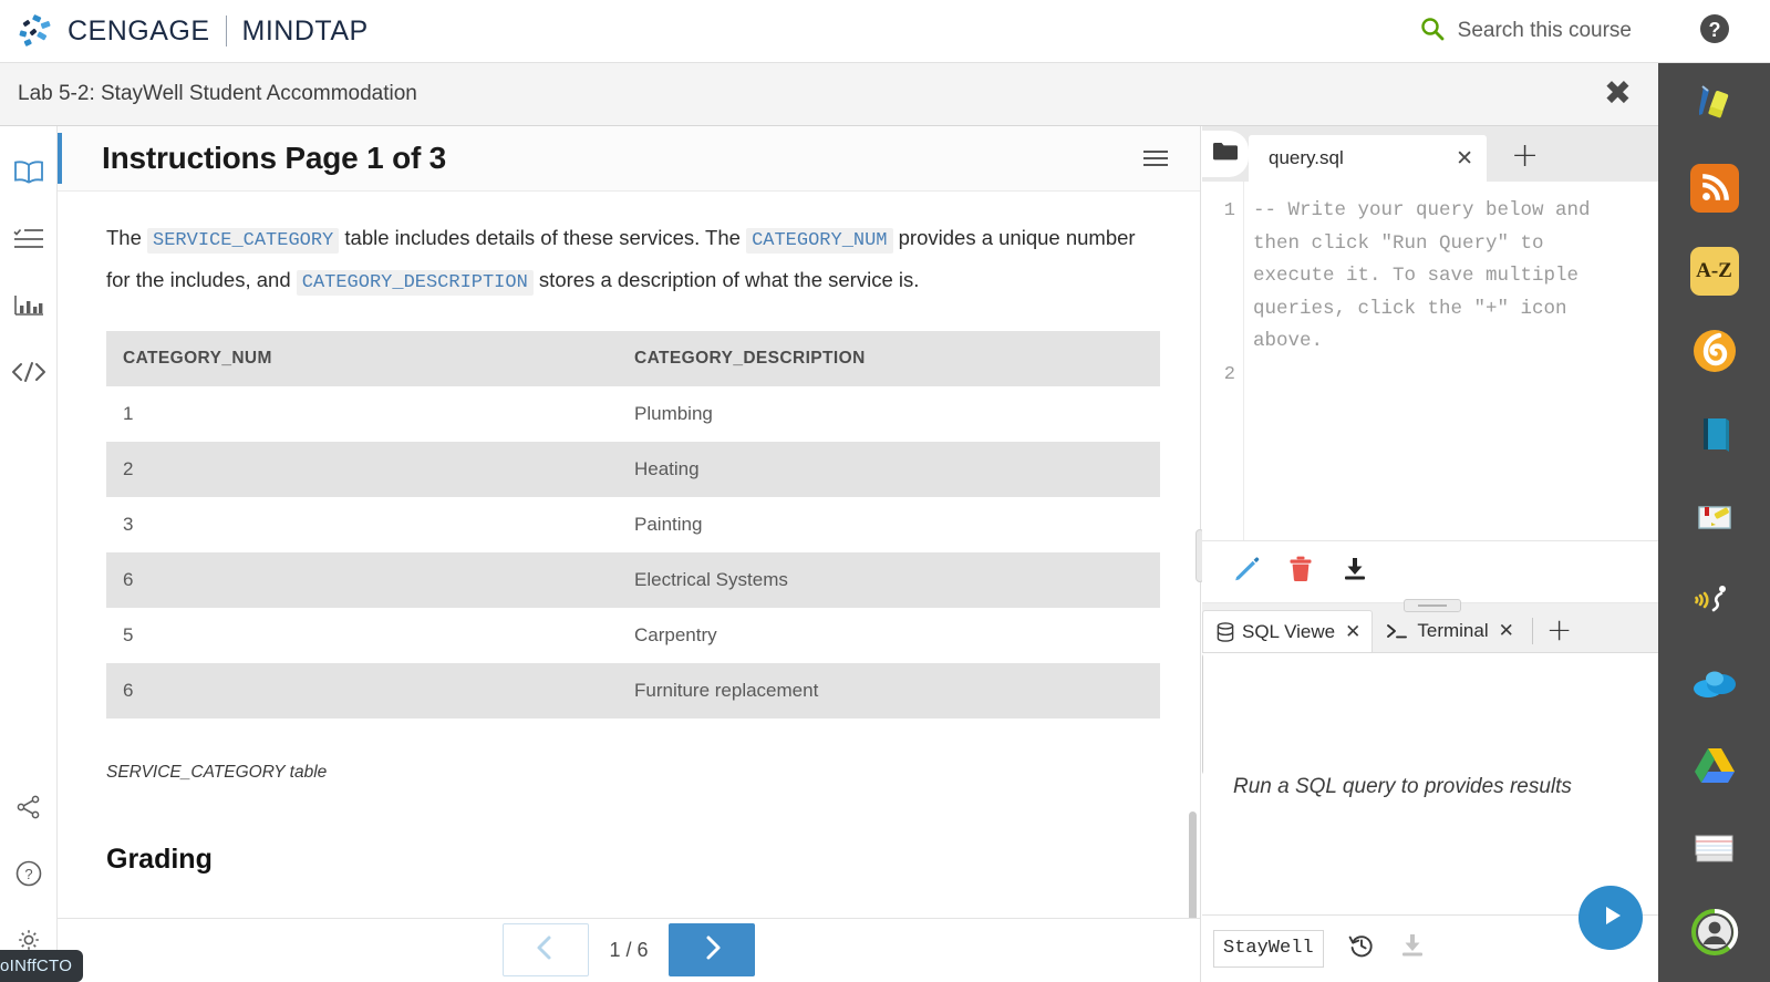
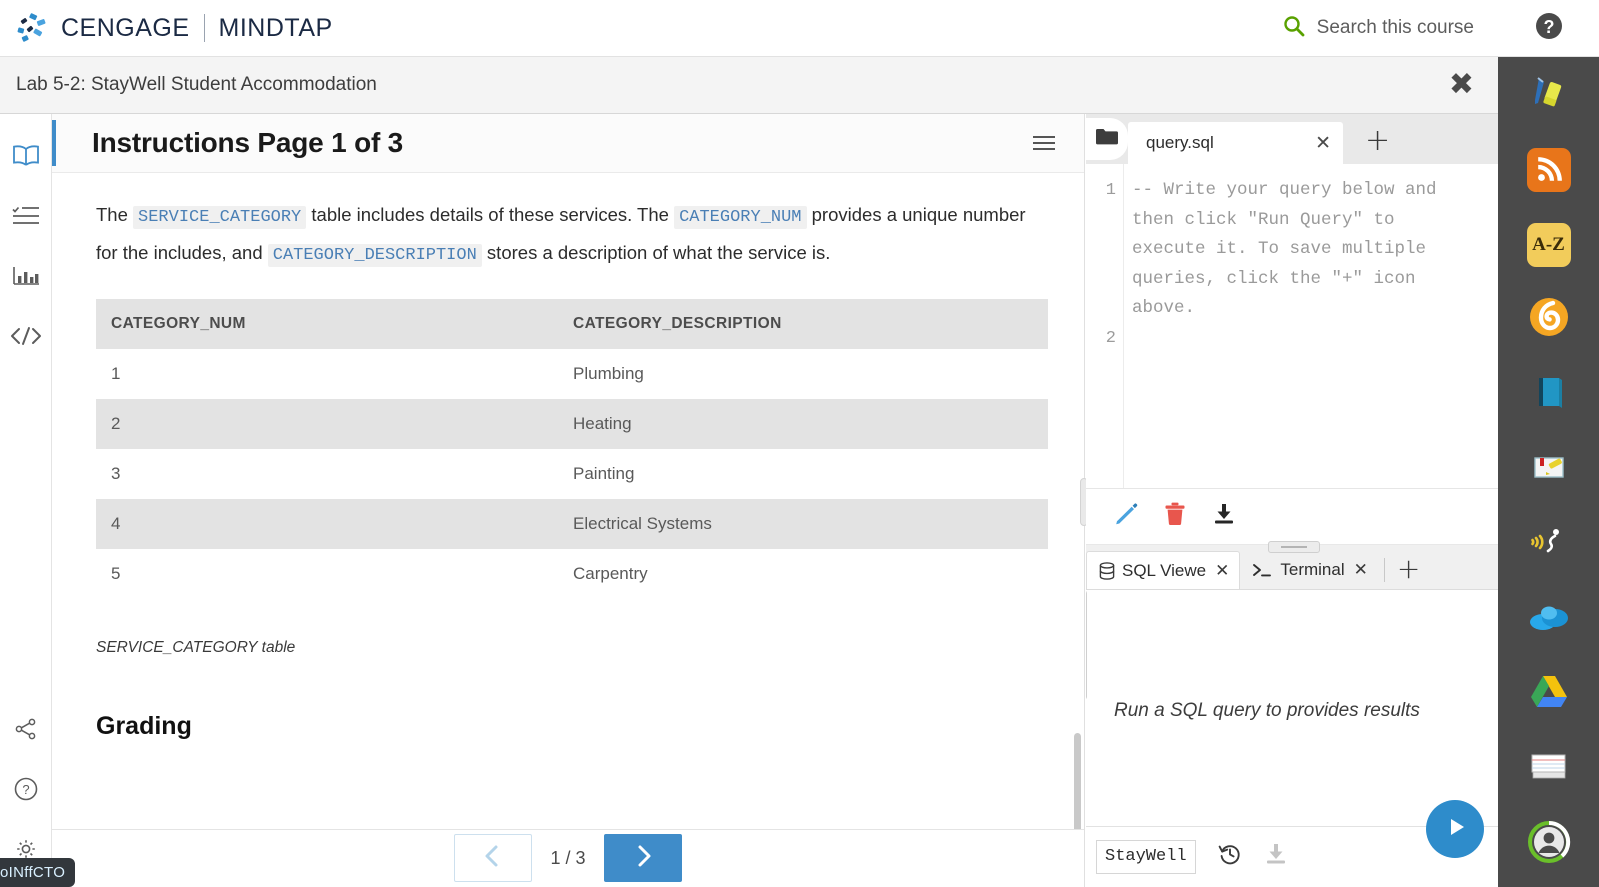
  CENGAGE
  MINDTAP
  Search this course
  ?
  Lab 5-2: StayWell Student Accommodation
  ✖
  ?
  Instructions Page 1 of 3
  The SERVICE_CATEGORY table includes details of these services. The CATEGORY_NUM provides a unique number for the includes, and CATEGORY_DESCRIPTION stores a description of what the service is.
  CATEGORY_NUM	CATEGORY_DESCRIPTION
  1	Plumbing
  2	Heating
  3	Painting
- 6	Electrical Systems
+ 4	Electrical Systems
  5	Carpentry
- 6	Furniture replacement
  SERVICE_CATEGORY table
  Grading
- 1 / 6
+ 1 / 3
  query.sql
  ✕
  +
  1
  2
  -- Write your query below and
  then click "Run Query" to
  execute it. To save multiple
  queries, click the "+" icon
  above.
  SQL Viewe
  ✕
  Terminal
  ✕
  +
  Run a SQL query to provides results
  StayWell
  A-Z
  oINffCTO
